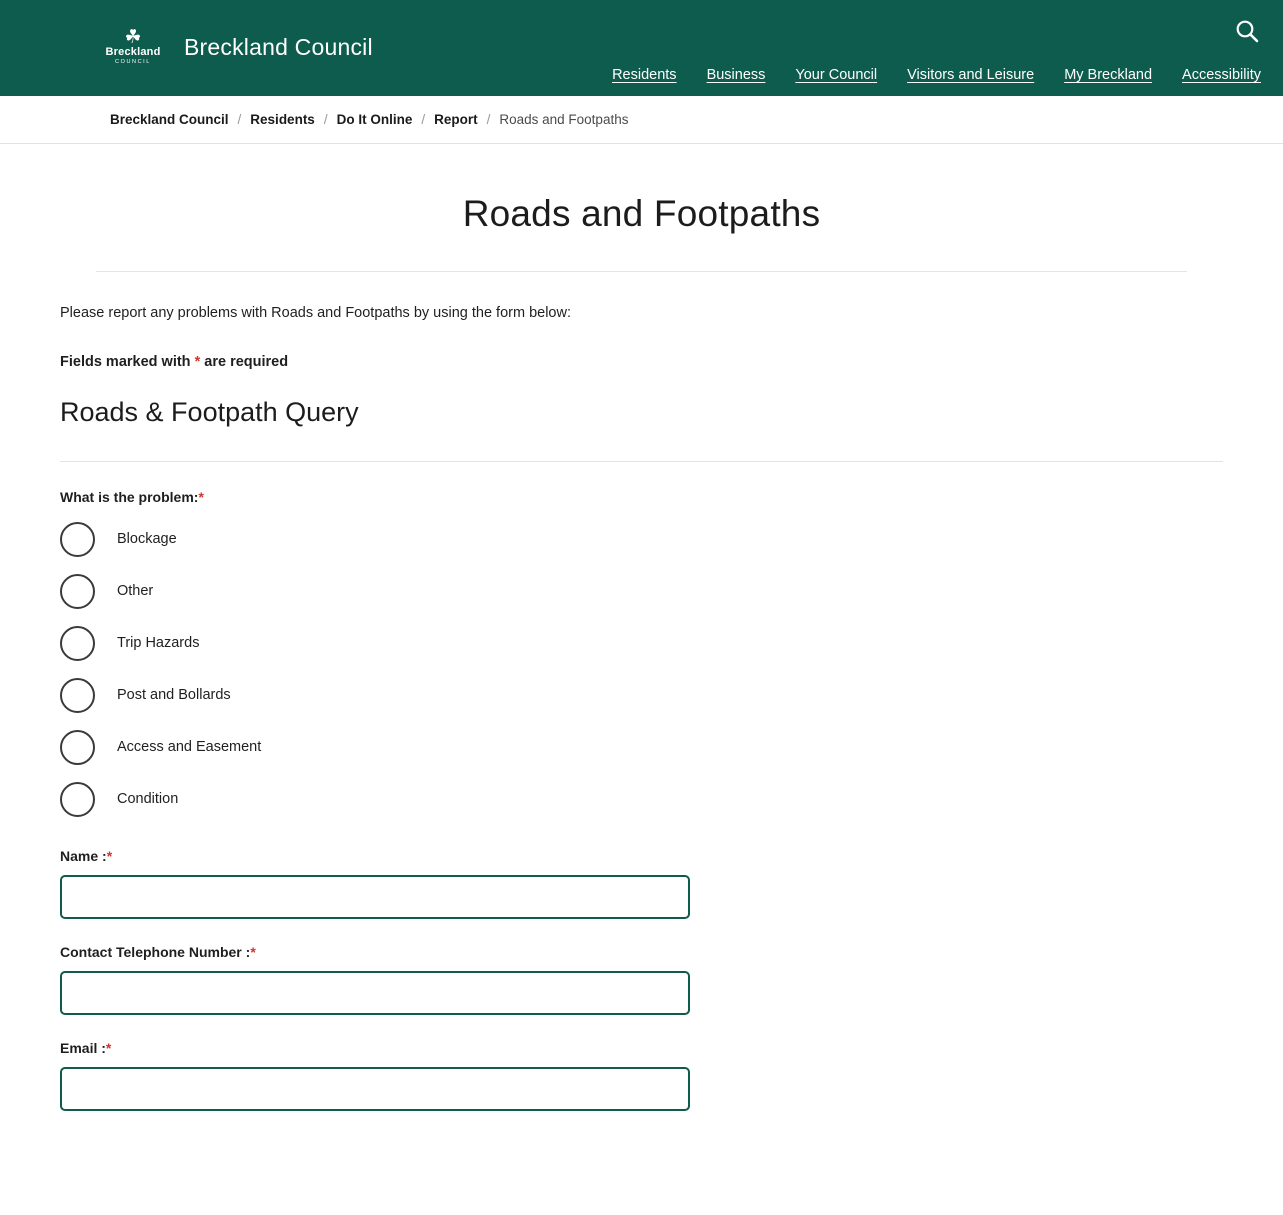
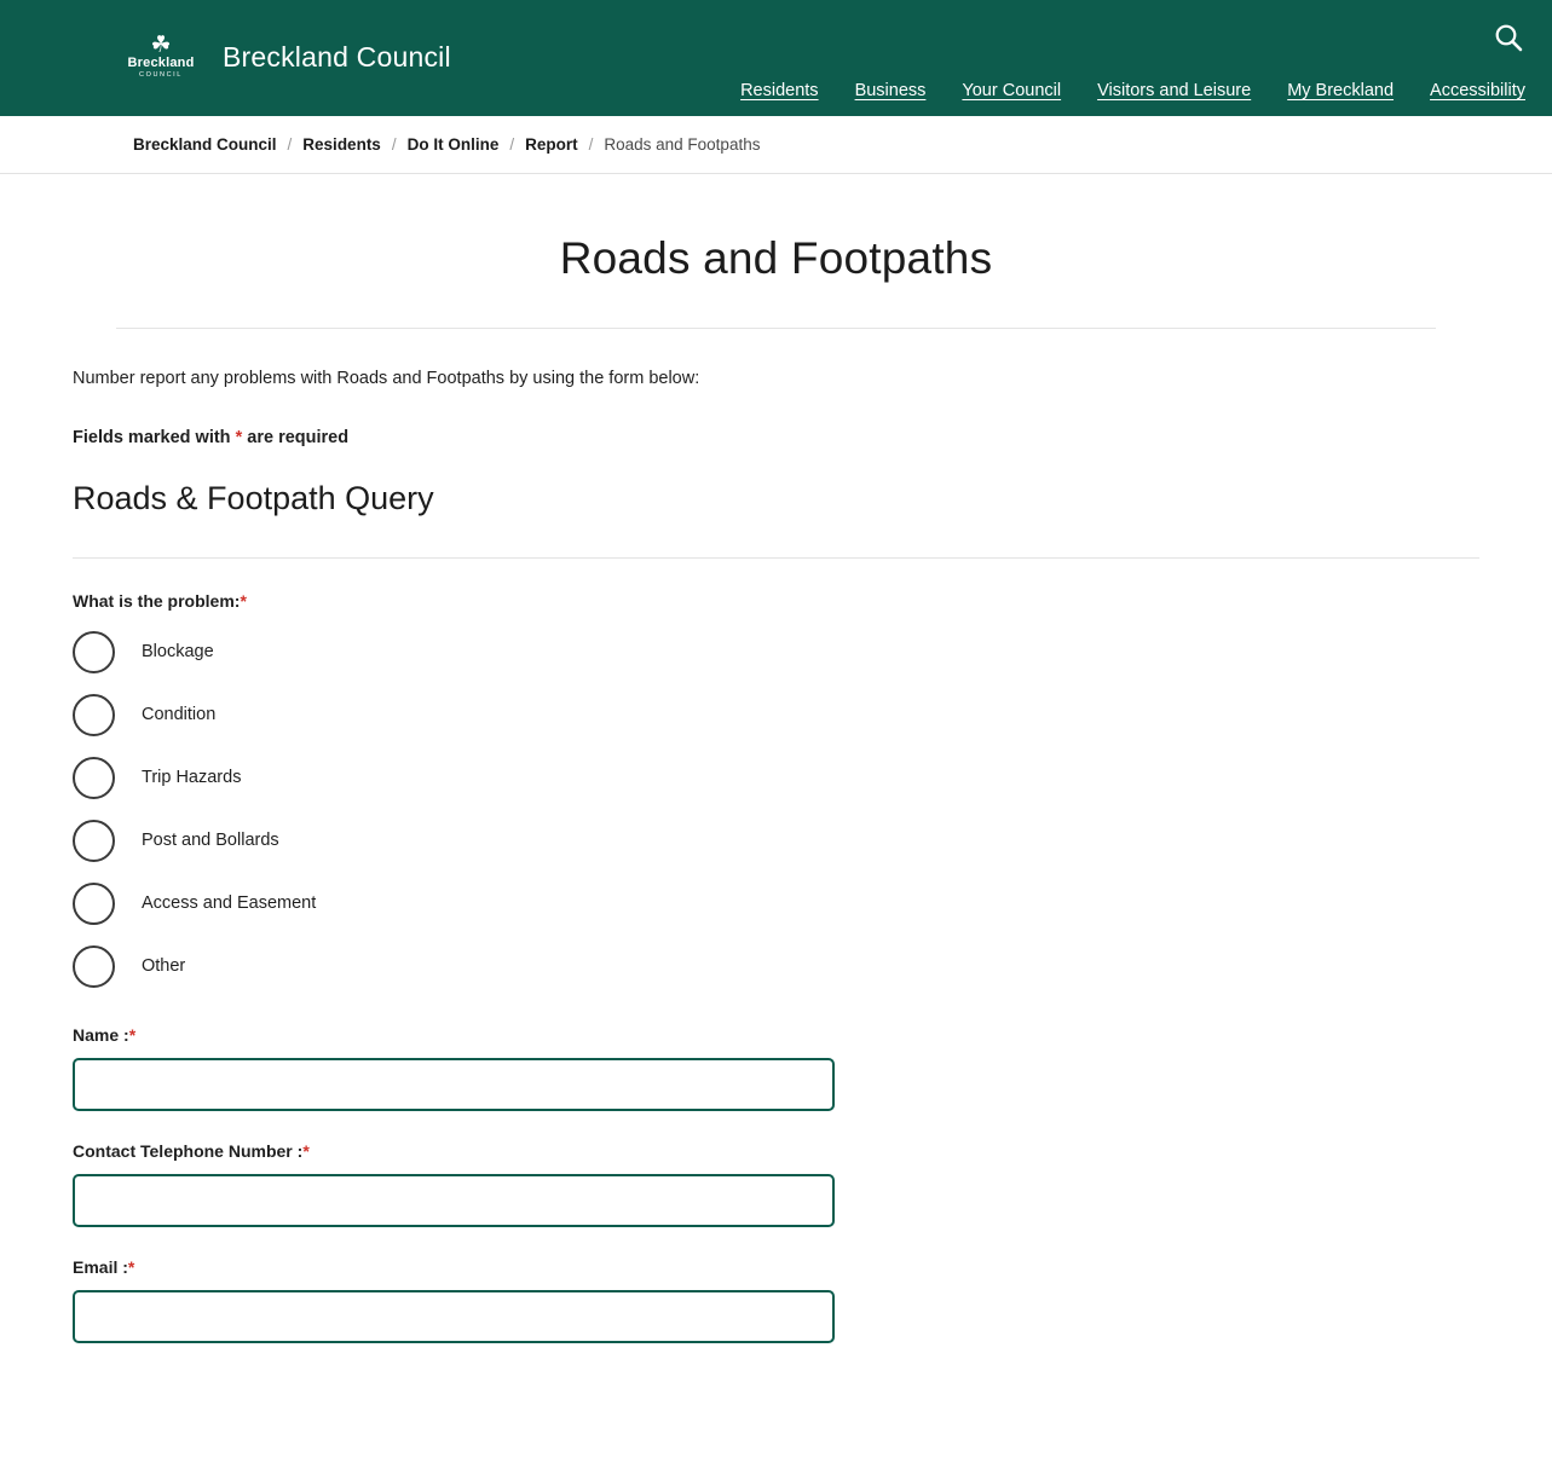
  ☘
  Breckland
  Breckland Council
  Residents
  Business
  Your Council
  Visitors and Leisure
  My Breckland
  Accessibility
  Breckland Council
  /
  Residents
  /
  Do It Online
  /
  Report
  /
  Roads and Footpaths
  Roads and Footpaths
- Please report any problems with Roads and Footpaths by using the form below:
+ Number report any problems with Roads and Footpaths by using the form below:
  Fields marked with * are required
  Roads & Footpath Query
  What is the problem:*
  Blockage
- Other
+ Condition
  Trip Hazards
  Post and Bollards
  Access and Easement
- Condition
+ Other
  Name :*
  Contact Telephone Number :*
  Email :*
